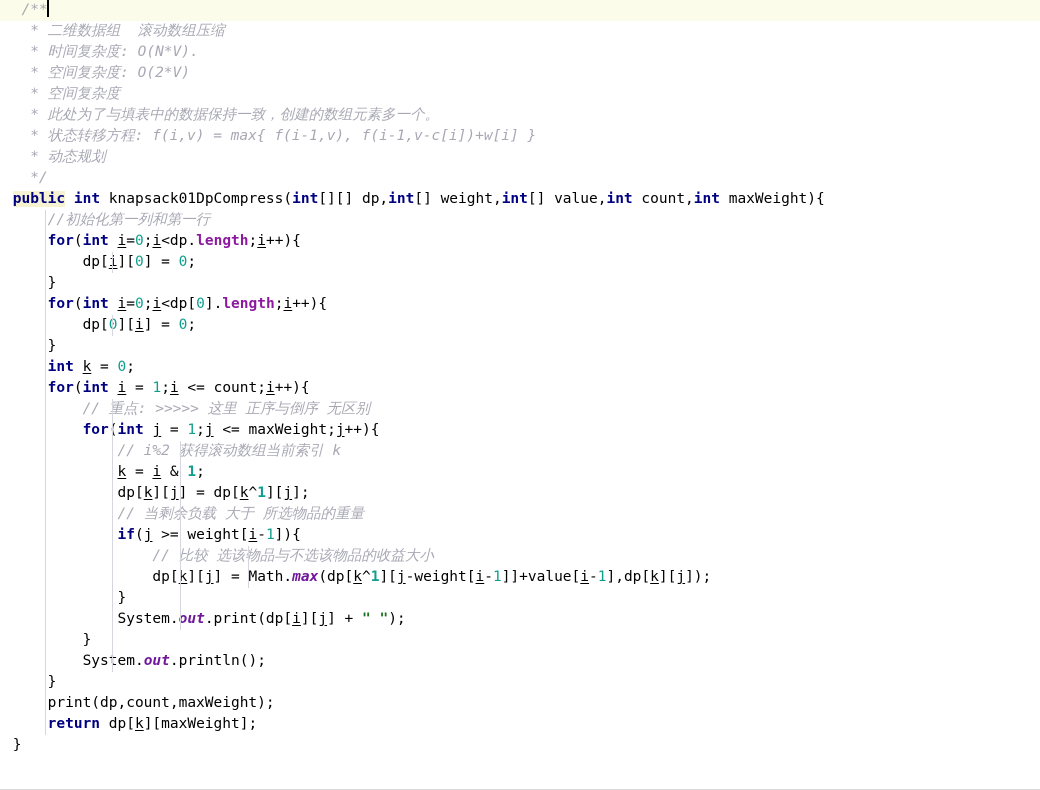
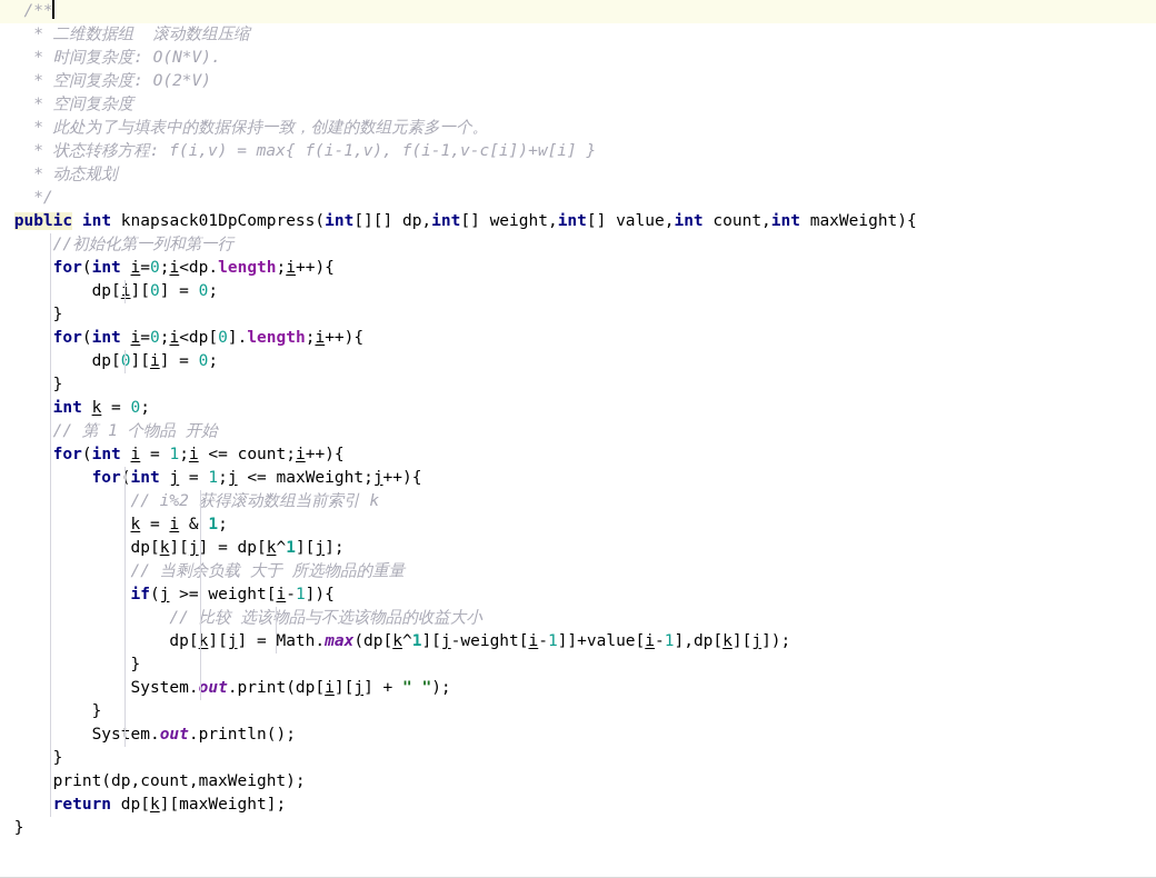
  /**
  * 二维数据组 滚动数组压缩
  * 时间复杂度: O(N*V).
  * 空间复杂度: O(2*V)
  * 空间复杂度
  * 此处为了与填表中的数据保持一致，创建的数组元素多一个。
  * 状态转移方程: f(i,v) = max{ f(i-1,v), f(i-1,v-c[i])+w[i] }
  * 动态规划
  */
  public int knapsack01DpCompress(int[][] dp,int[] weight,int[] value,int count,int maxWeight){
  //初始化第一列和第一行
  for(int i=0;i<dp.length;i++){
  dp[i][0] = 0;
  }
  for(int i=0;i<dp[0].length;i++){
  dp[0][i] = 0;
  }
  int k = 0;
+ // 第 1 个物品 开始
  for(int i = 1;i <= count;i++){
- // 重点: >>>>> 这里 正序与倒序 无区别
  for(int j = 1;j <= maxWeight;j++){
  // i%2 获得滚动数组当前索引 k
  k = i & 1;
  dp[k][j] = dp[k^1][j];
  // 当剩负载 大于 所选物品的重量
  if(j >= weight[i-1]){
  // 比较 选该物品与不选该物品的收益大小
  dp[k][j] = Math.max(dp[k^1][j-weight[i-1]]+value[i-1],dp[k][j]);
  }
  System.out.print(dp[i][j] + " ");
  }
  System.out.println();
  }
  print(dp,count,maxWeight);
  return dp[k][maxWeight];
  }
